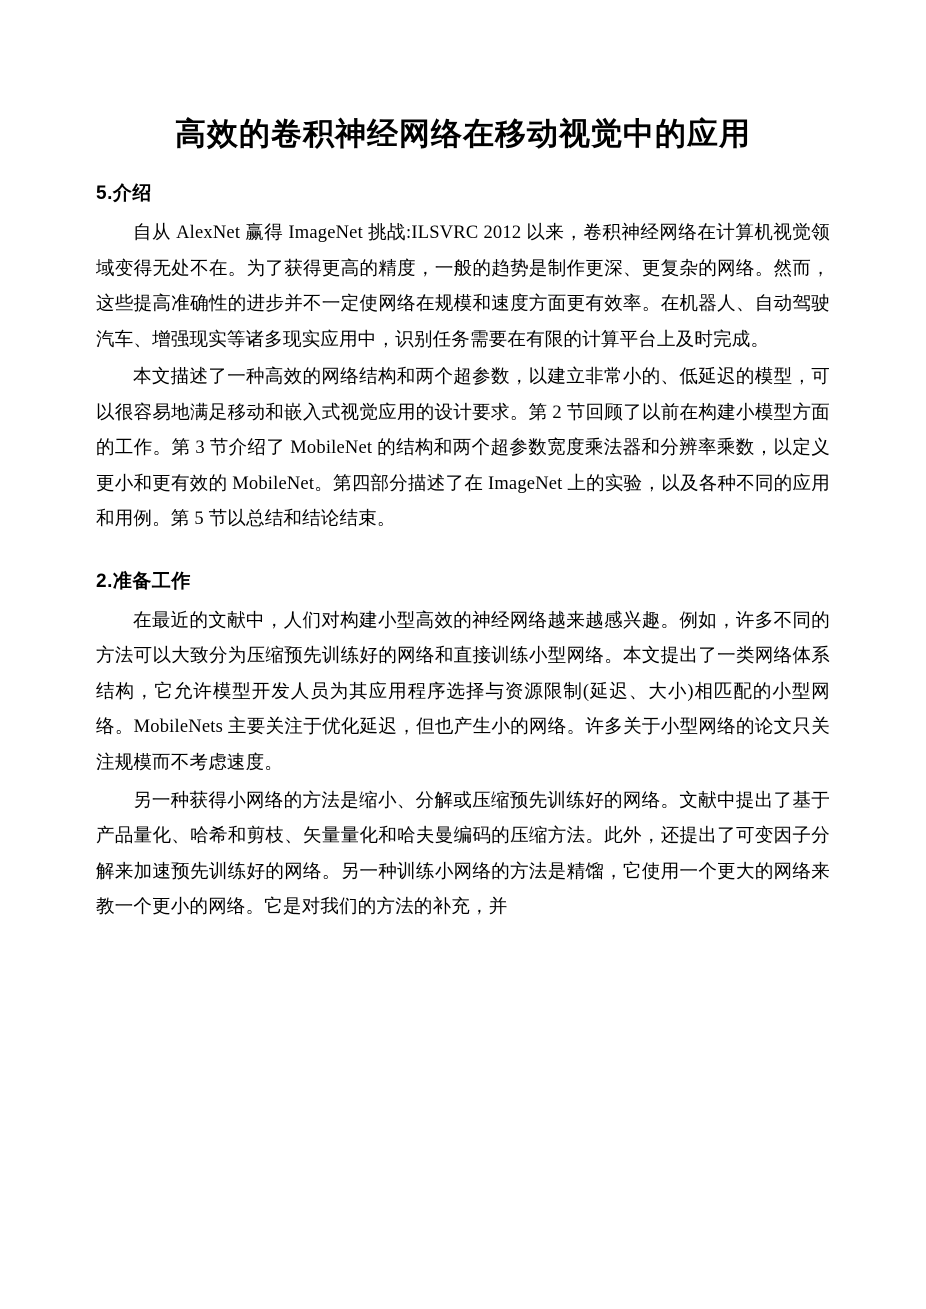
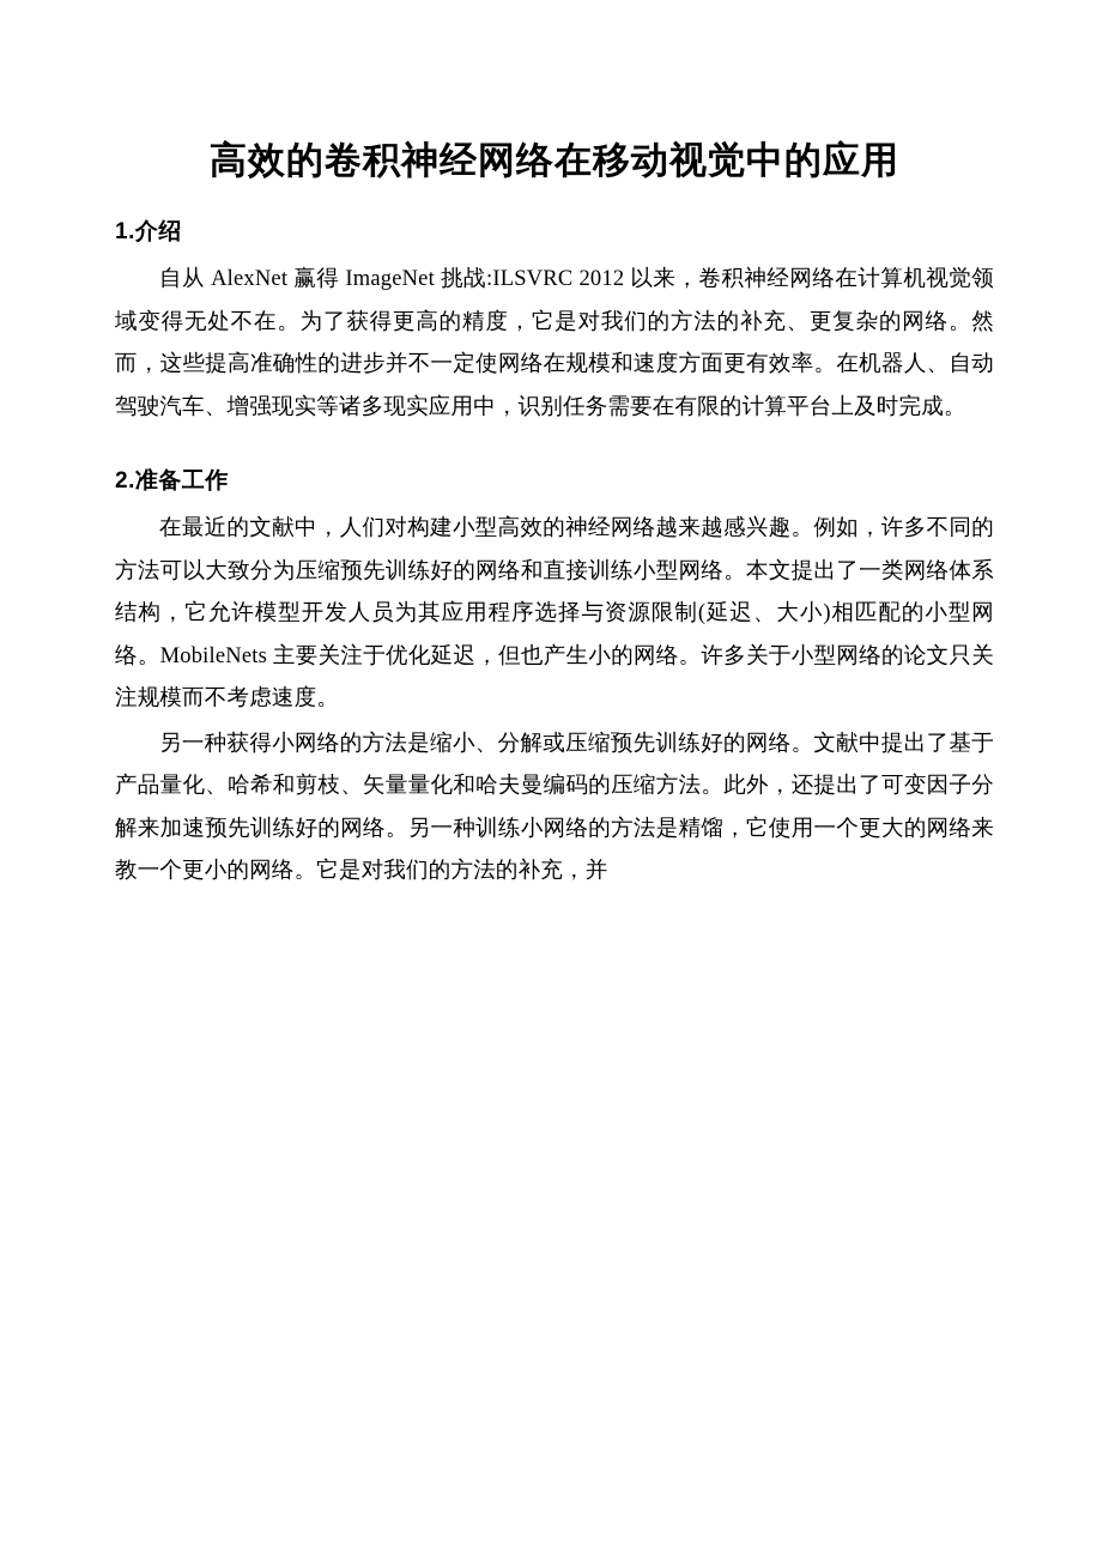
  高效的卷积神经网络在移动视觉中的应用
- 5.介绍
+ 1.介绍
- 自从 AlexNet 赢得 ImageNet 挑战:ILSVRC 2012 以来，卷积神经网络在计算机视觉领域变得无处不在。为了获得更高的精度，一般的趋势是制作更深、更复杂的网络。然而，这些提高准确性的进步并不一定使网络在规模和速度方面更有效率。在机器人、自动驾驶汽车、增强现实等诸多现实应用中，识别任务需要在有限的计算平台上及时完成。
+ 自从 AlexNet 赢得 ImageNet 挑战:ILSVRC 2012 以来，卷积神经网络在计算机视觉领域变得无处不在。为了获得更高的精度，它是对我们的方法的补充、更复杂的网络。然而，这些提高准确性的进步并不一定使网络在规模和速度方面更有效率。在机器人、自动驾驶汽车、增强现实等诸多现实应用中，识别任务需要在有限的计算平台上及时完成。
- 本文描述了一种高效的网络结构和两个超参数，以建立非常小的、低延迟的模型，可以很容易地满足移动和嵌入式视觉应用的设计要求。第 2 节回顾了以前在构建小模型方面的工作。第 3 节介绍了 MobileNet 的结构和两个超参数宽度乘法器和分辨率乘数，以定义更小和更有效的 MobileNet。第四部分描述了在 ImageNet 上的实验，以及各种不同的应用和用例。第 5 节以总结和结论结束。
  2.准备工作
  在最近的文献中，人们对构建小型高效的神经网络越来越感兴趣。例如，许多不同的方法可以大致分为压缩预先训练好的网络和直接训练小型网络。本文提出了一类网络体系结构，它允许模型开发人员为其应用程序选择与资源限制(延迟、大小)相匹配的小型网络。MobileNets 主要关注于优化延迟，但也产生小的网络。许多关于小型网络的论文只关注规模而不考虑速度。
  另一种获得小网络的方法是缩小、分解或压缩预先训练好的网络。文献中提出了基于产品量化、哈希和剪枝、矢量量化和哈夫曼编码的压缩方法。此外，还提出了可变因子分解来加速预先训练好的网络。另一种训练小网络的方法是精馏，它使用一个更大的网络来教一个更小的网络。它是对我们的方法的补充，并
